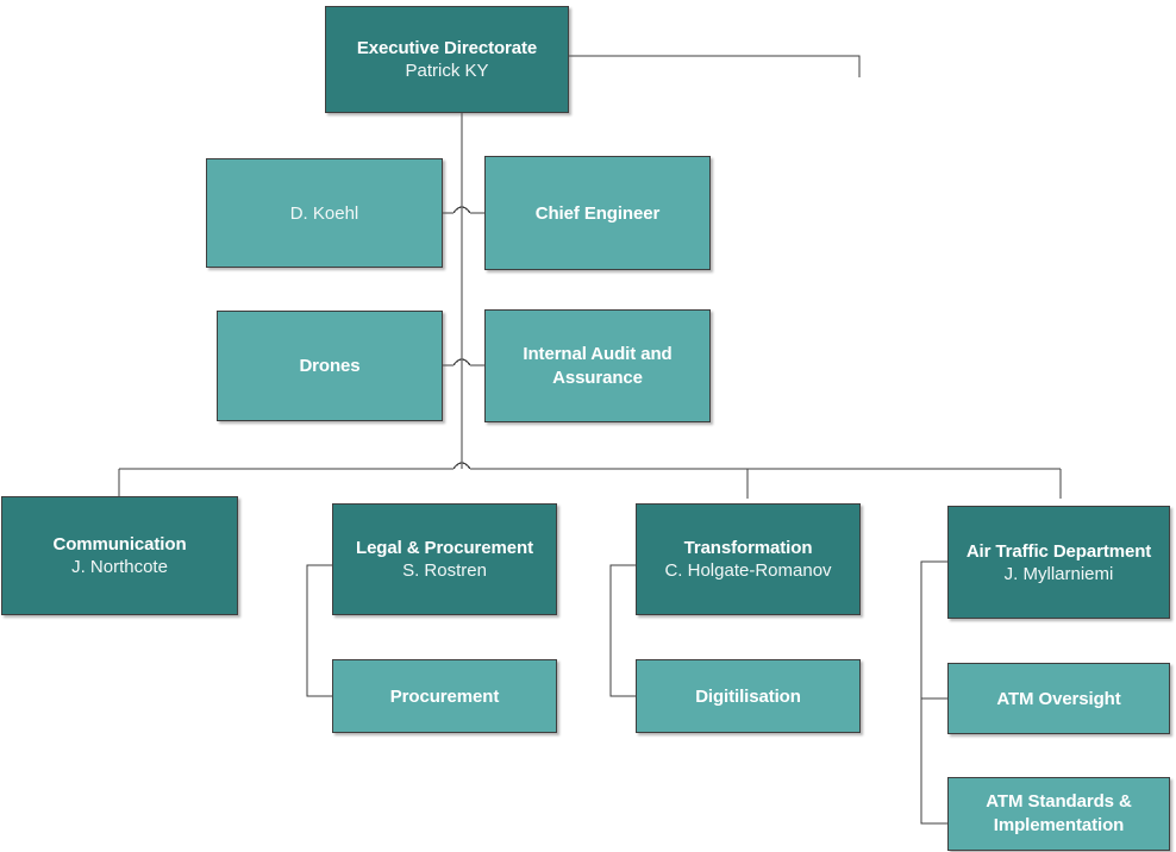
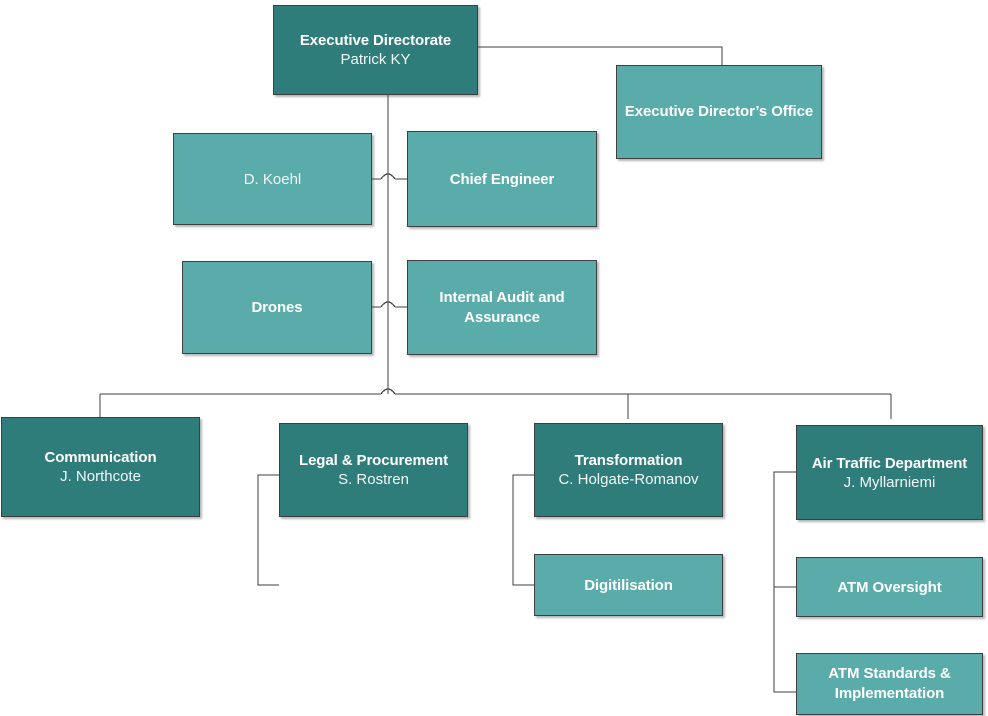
  Executive Directorate
  Patrick KY
+ Executive Director’s Office
  D. Koehl
  Chief Engineer
  Drones
  Internal Audit and Assurance
  Communication
  J. Northcote
  Legal & Procurement
  S. Rostren
- Procurement
  Transformation
  C. Holgate-Romanov
  Digitilisation
  Air Traffic Department
  J. Myllarniemi
  ATM Oversight
  ATM Standards & Implementation
